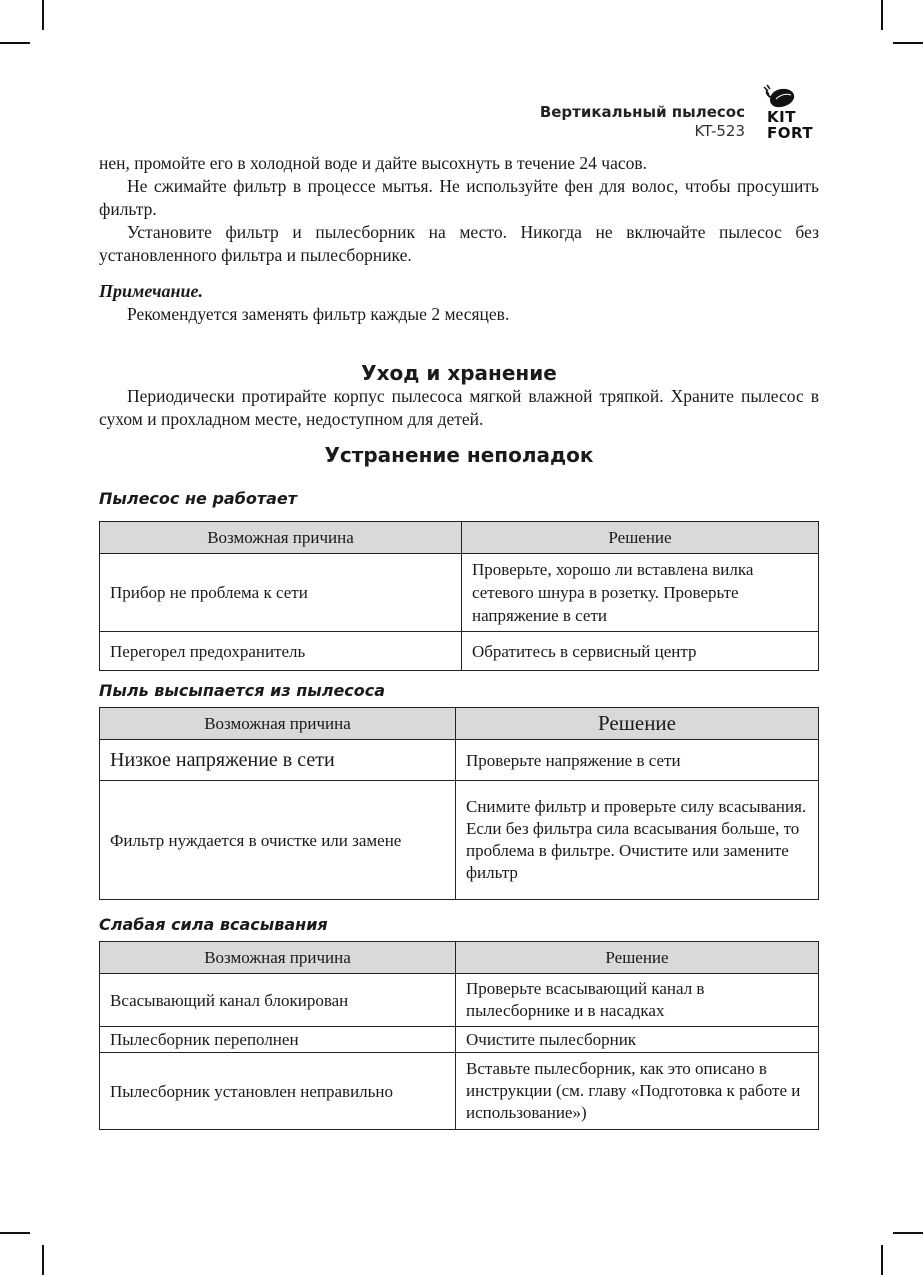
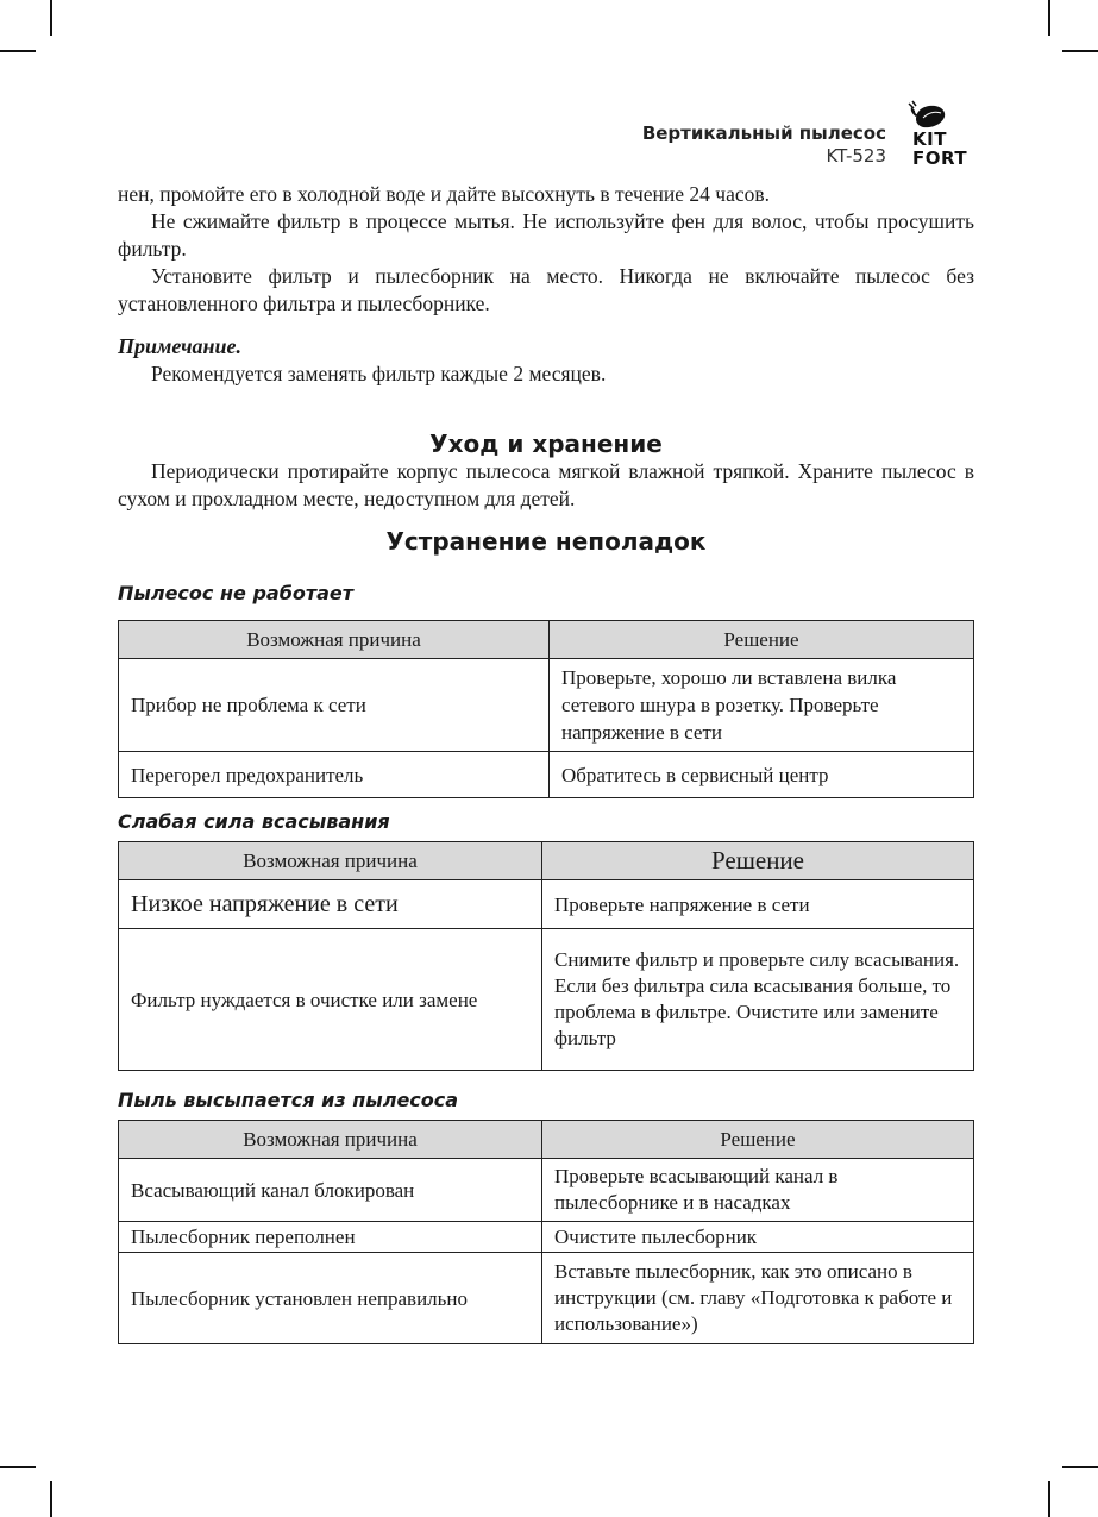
  Вертикальный пылесос
  KT-523
  KIT
  FORT
  нен, промойте его в холодной воде и дайте высохнуть в течение 24 часов.
  Не сжимайте фильтр в процессе мытья. Не используйте фен для волос, чтобы просушить фильтр.
  Установите фильтр и пылесборник на место. Никогда не включайте пылесос без установленного фильтра и пылесборнике.
  Примечание.
  Рекомендуется заменять фильтр каждые 2 месяцев.
  Уход и хранение
  Периодически протирайте корпус пылесоса мягкой влажной тряпкой. Храните пылесос в сухом и прохладном месте, недоступном для детей.
  Устранение неполадок
  Пылесос не работает
  Возможная причина	Решение
  Прибор не проблема к сети	Проверьте, хорошо ли вставлена вилка сетевого шнура в розетку. Проверьте напряжение в сети
  Перегорел предохранитель	Обратитесь в сервисный центр
- Пыль высыпается из пылесоса
+ Слабая сила всасывания
  Возможная причина	Решение
  Низкое напряжение в сети	Проверьте напряжение в сети
  Фильтр нуждается в очистке или замене	Снимите фильтр и проверьте силу всасывания. Если без фильтра сила всасывания больше, то проблема в фильтре. Очистите или замените фильтр
- Слабая сила всасывания
+ Пыль высыпается из пылесоса
  Возможная причина	Решение
  Всасывающий канал блокирован	Проверьте всасывающий канал в пылесборнике и в насадках
  Пылесборник переполнен	Очистите пылесборник
  Пылесборник установлен неправильно	Вставьте пылесборник, как это описано в инструкции (см. главу «Подготовка к работе и использование»)
